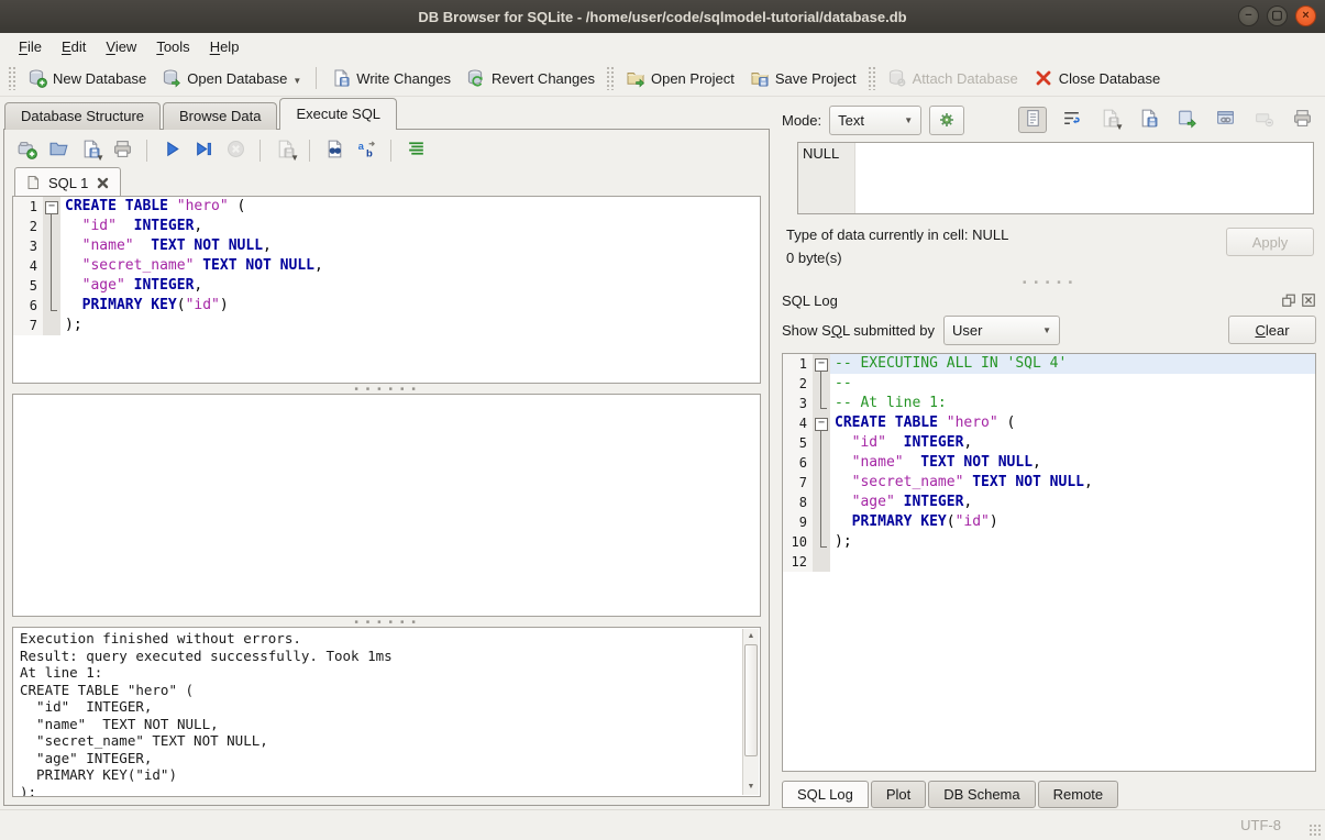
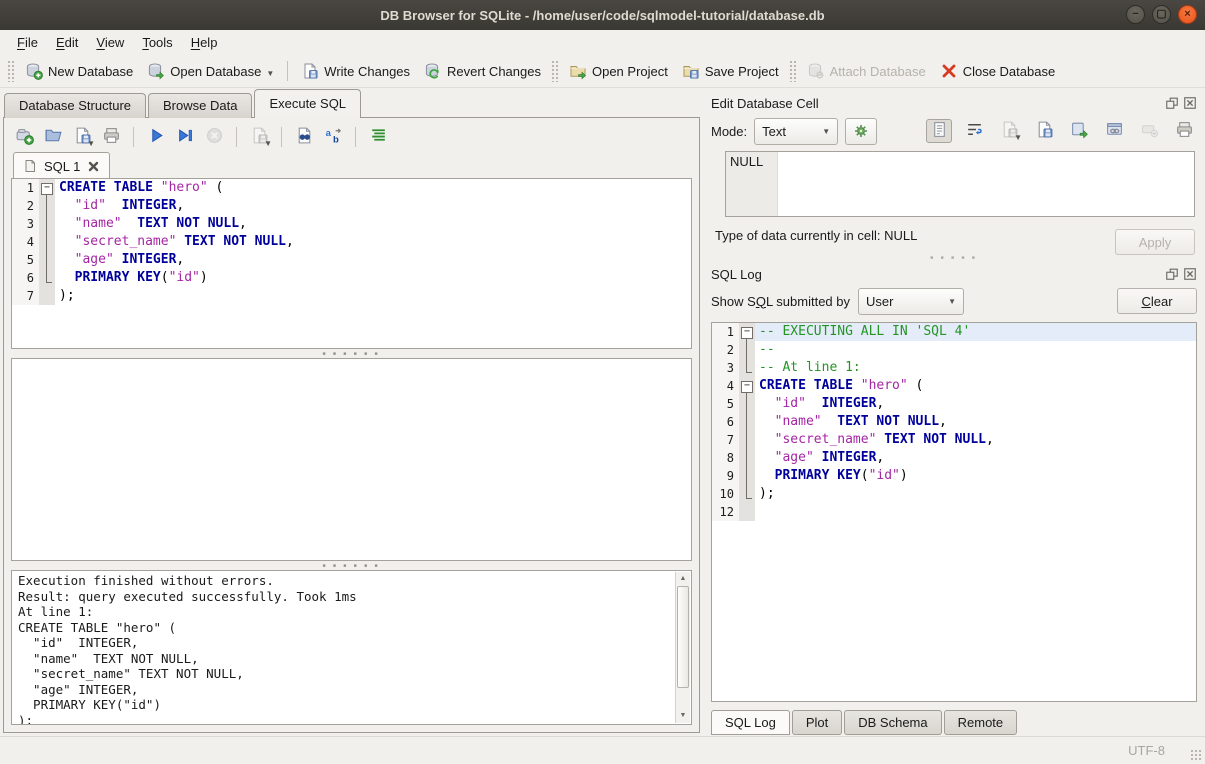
  DB Browser for SQLite - /home/user/code/sqlmodel-tutorial/database.db
  −
  ▢
  ×
  File
  Edit
  View
  Tools
  Help
  New Database
  Open Database
  ▼
  Write Changes
  Revert Changes
  Open Project
  Save Project
  Attach Database
  Close Database
  Database Structure
  Browse Data
  Execute SQL
  ▼
  ▼
  a
  b
  SQL 1
  1
  CREATE TABLE "hero" (
  2
  "id" INTEGER,
  3
  "name" TEXT NOT NULL,
  4
  "secret_name" TEXT NOT NULL,
  5
  "age" INTEGER,
  6
  PRIMARY KEY("id")
  7
  );
  Execution finished without errors.
  Result: query executed successfully. Took 1ms
  At line 1:
  CREATE TABLE "hero" (
  "id" INTEGER,
  "name" TEXT NOT NULL,
  "secret_name" TEXT NOT NULL,
  "age" INTEGER,
  PRIMARY KEY("id")
  );
+ Edit Database Cell
  Mode:
  Text
  ▼
  ▼
  NULL
  Type of data currently in cell: NULL
- 0 byte(s)
  Apply
  SQL Log
  Show SQL submitted by
  User
  ▼
  C
  lear
  1
  -- EXECUTING ALL IN 'SQL 4'
  2
  --
  3
  -- At line 1:
  4
  CREATE TABLE "hero" (
  5
  "id" INTEGER,
  6
  "name" TEXT NOT NULL,
  7
  "secret_name" TEXT NOT NULL,
  8
  "age" INTEGER,
  9
  PRIMARY KEY("id")
  10
  );
  12
  SQL Log
  Plot
  DB Schema
  Remote
  UTF-8
